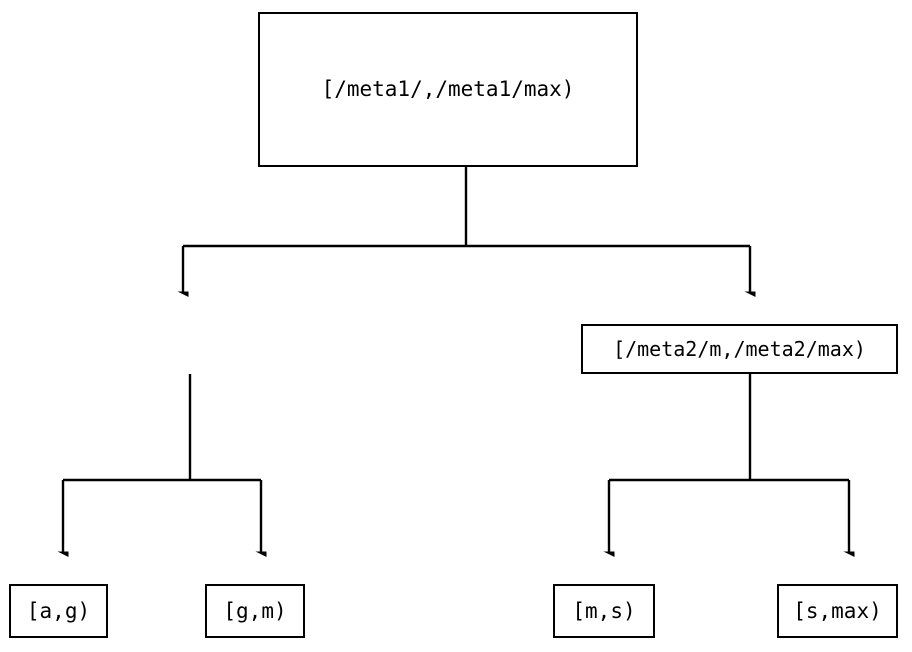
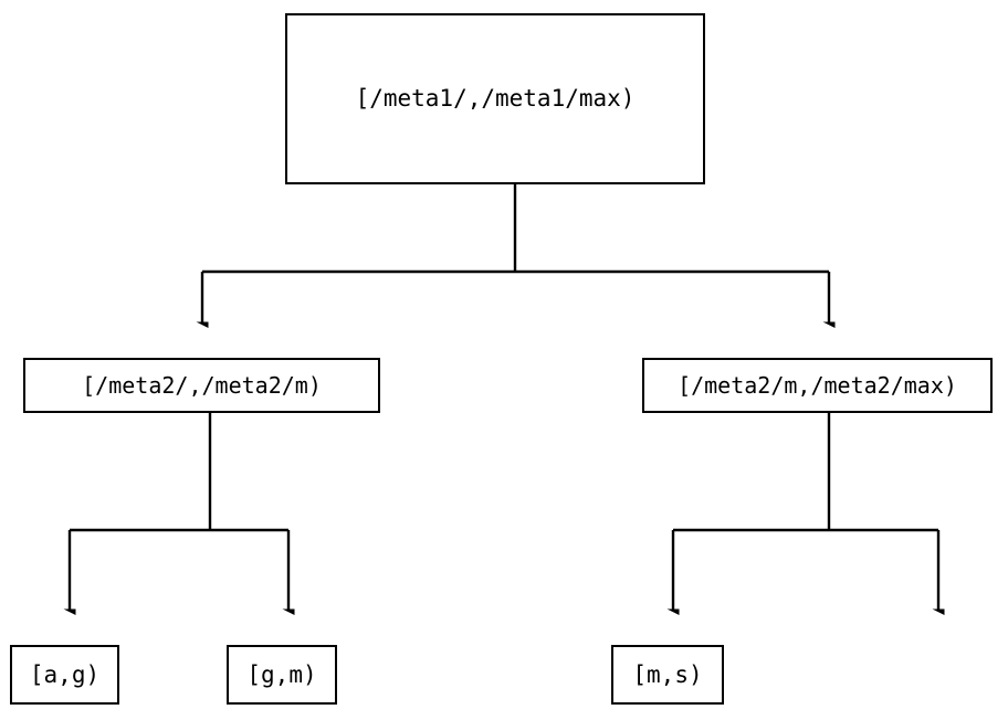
  [/meta1/,/meta1/max)
+ [/meta2/,/meta2/m)
  [/meta2/m,/meta2/max)
  [a,g)
  [g,m)
  [m,s)
- [s,max)
